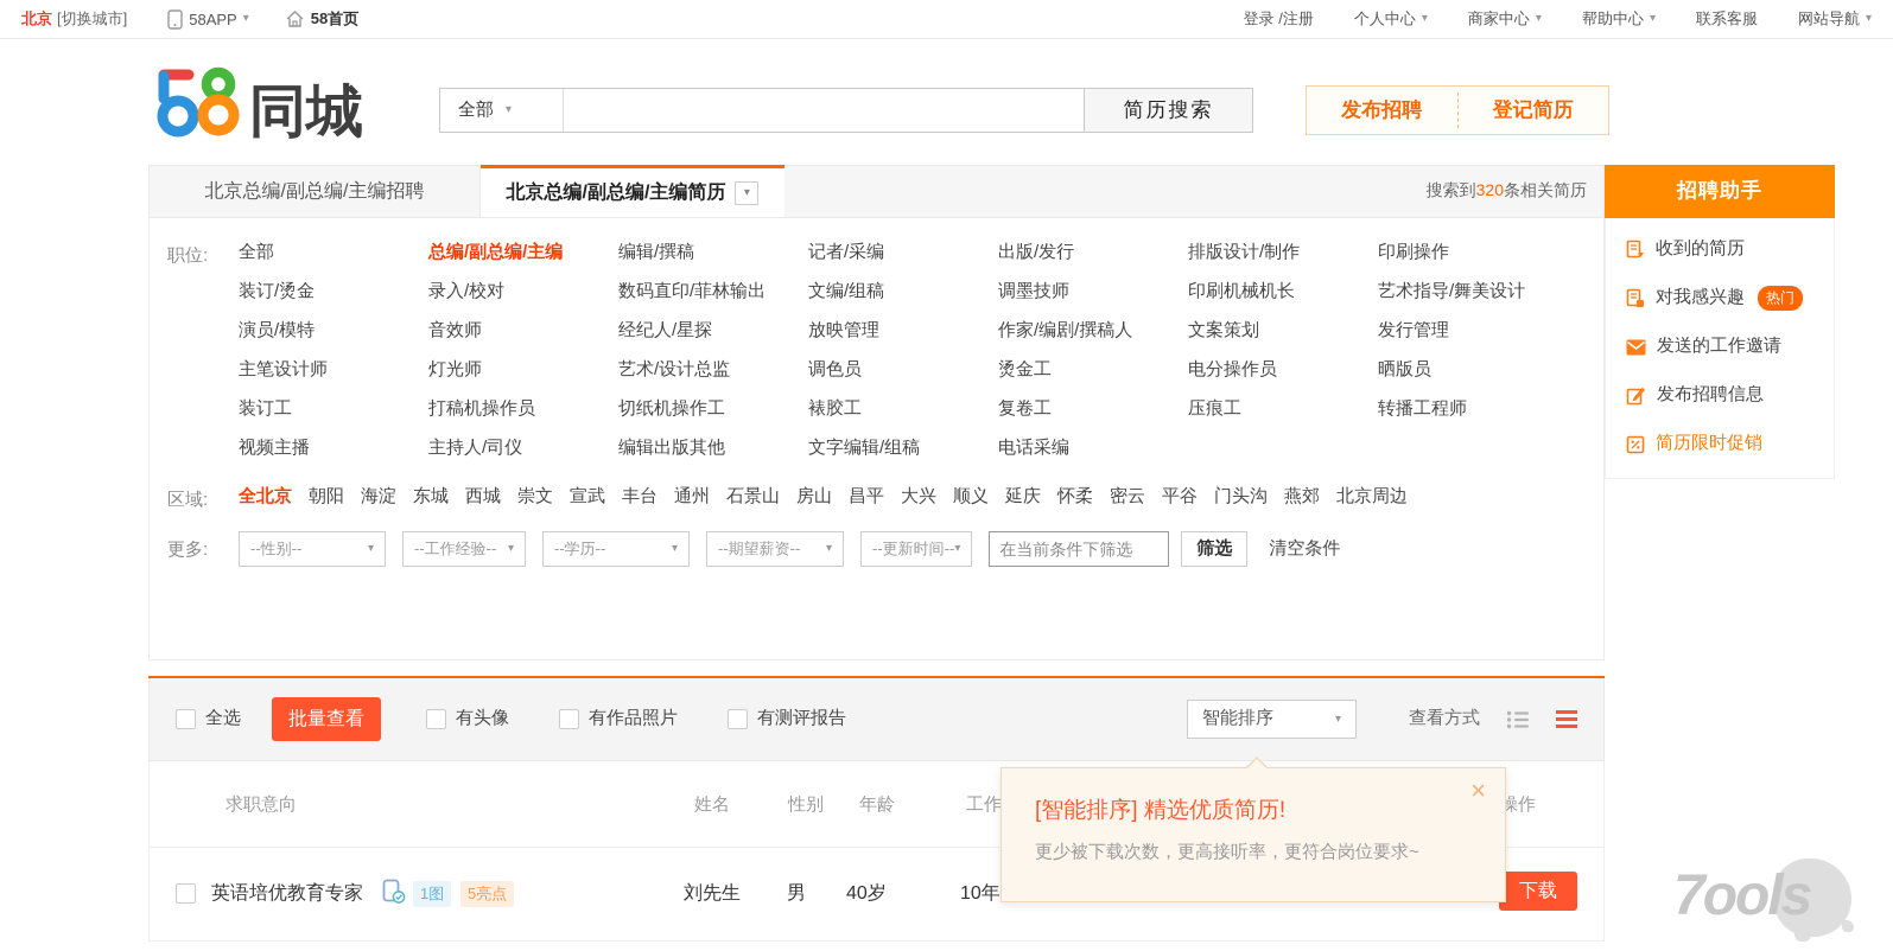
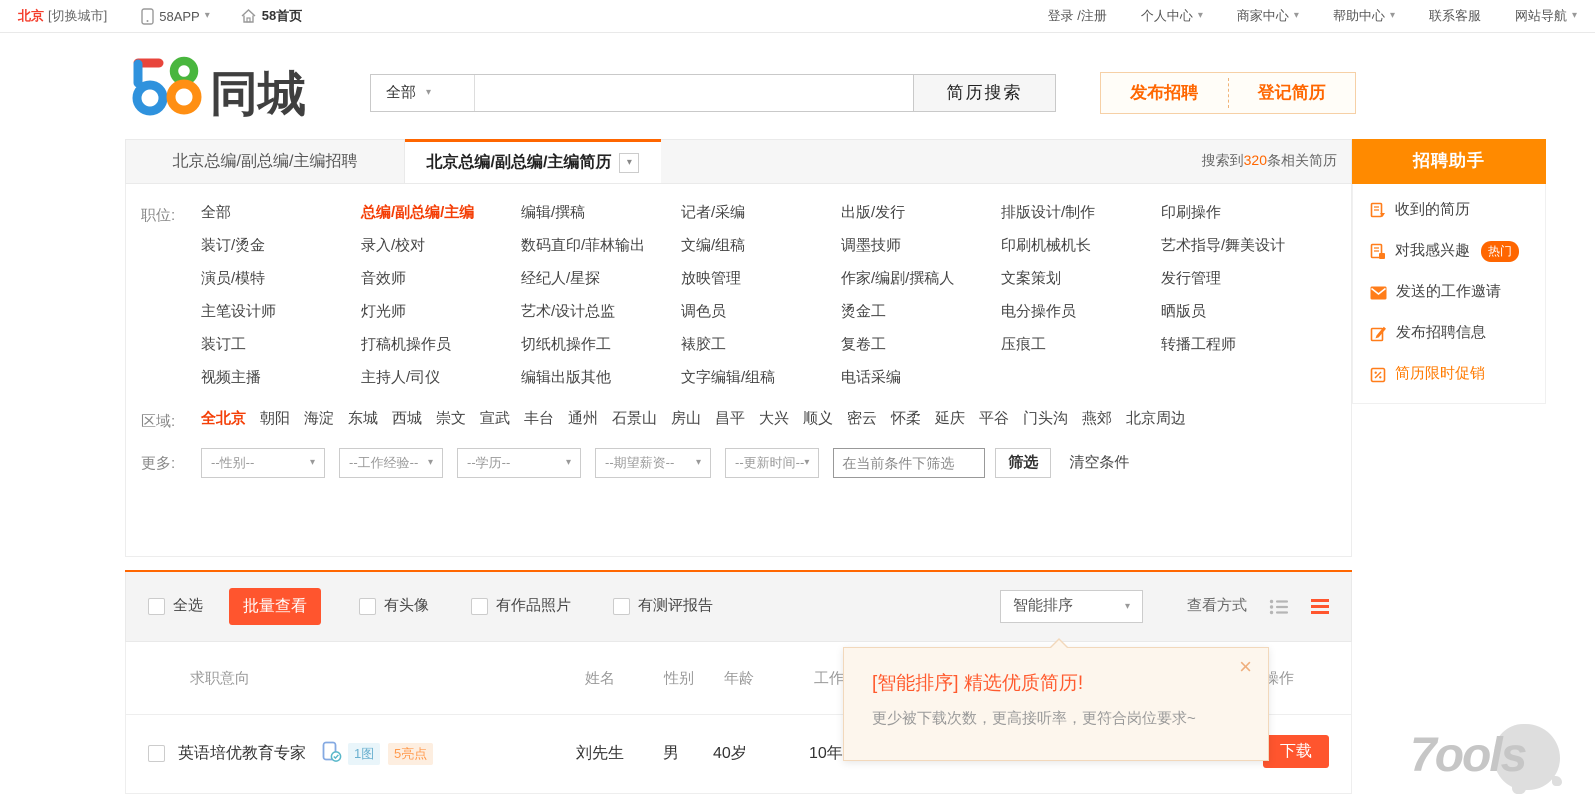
  北京
  [切换城市]
  58APP
  ▾
  58首页
  登录 /注册
  个人中心
  ▾
  商家中心
  ▾
  帮助中心
  ▾
  联系客服
  网站导航
  ▾
  同城
  全部
  ▾
  简历搜索
  发布招聘
  登记简历
  北京总编/副总编/主编招聘
  北京总编/副总编/主编简历
  ▾
  搜索到320条相关简历
  职位:
  全部
  总编/副总编/主编
  编辑/撰稿
  记者/采编
  出版/发行
  排版设计/制作
  印刷操作
  装订/烫金
  录入/校对
  数码直印/菲林输出
  文编/组稿
  调墨技师
  印刷机械机长
  艺术指导/舞美设计
  演员/模特
  音效师
  经纪人/星探
  放映管理
  作家/编剧/撰稿人
  文案策划
  发行管理
  主笔设计师
  灯光师
  艺术/设计总监
  调色员
  烫金工
  电分操作员
  晒版员
  装订工
  打稿机操作员
  切纸机操作工
  裱胶工
  复卷工
  压痕工
  转播工程师
  视频主播
  主持人/司仪
  编辑出版其他
  文字编辑/组稿
  电话采编
  区域:
  全北京
  朝阳
  海淀
  东城
  西城
  崇文
  宣武
  丰台
  通州
  石景山
  房山
  昌平
  大兴
  顺义
- 延庆
+ 密云
  怀柔
- 密云
+ 延庆
  平谷
  门头沟
  燕郊
  北京周边
  更多:
  --性别--
  ▾
  --工作经验--
  ▾
  --学历--
  ▾
  --期望薪资--
  ▾
  --更新时间--
  ▾
  在当前条件下筛选
  筛选
  清空条件
  全选
  批量查看
  有头像
  有作品照片
  有测评报告
  智能排序
  ▾
  查看方式
  求职意向
  姓名
  性别
  年龄
  操作
  英语培优教育专家
  1图
  5亮点
  刘先生
  男
  40岁
  10年
  下载
  招聘助手
  收到的简历
  对我感兴趣
  热门
  发送的工作邀请
  发布招聘信息
  简历限时促销
  [智能排序] 精选优质简历!
  更少被下载次数，更高接听率，更符合岗位要求~
  ×
  7ools
